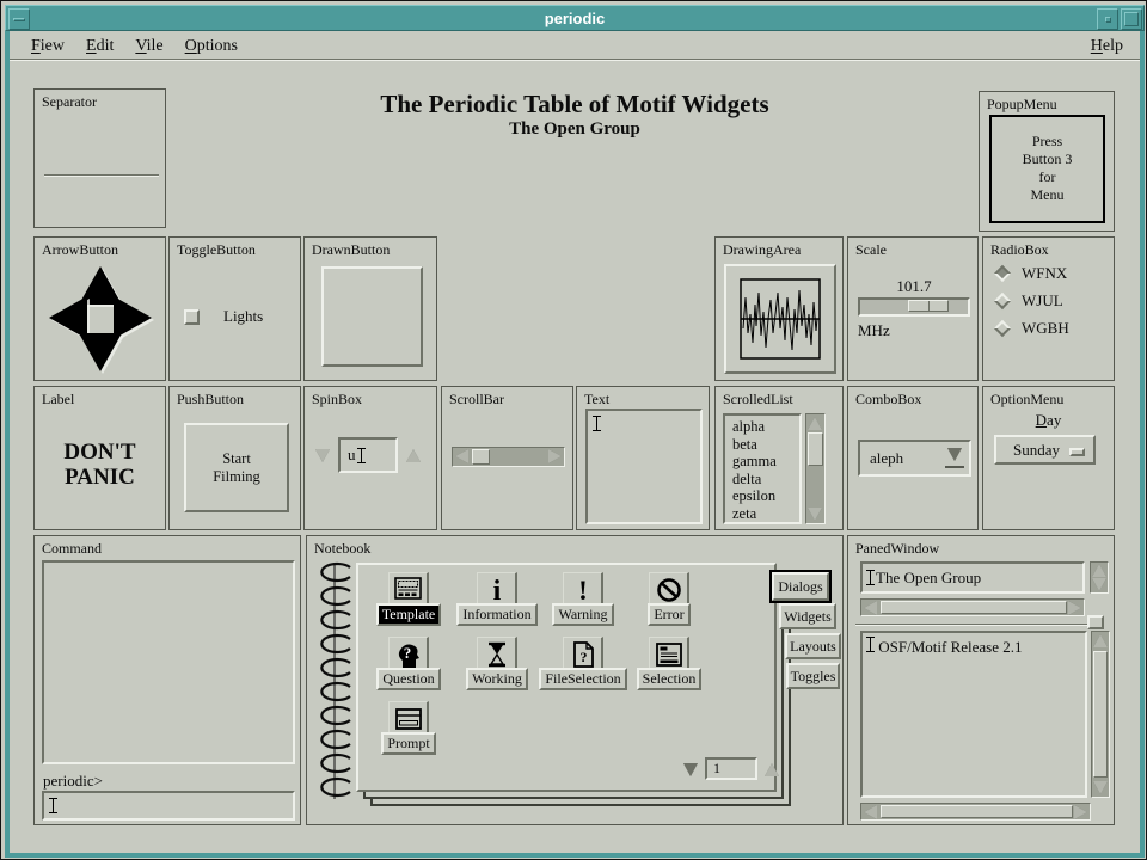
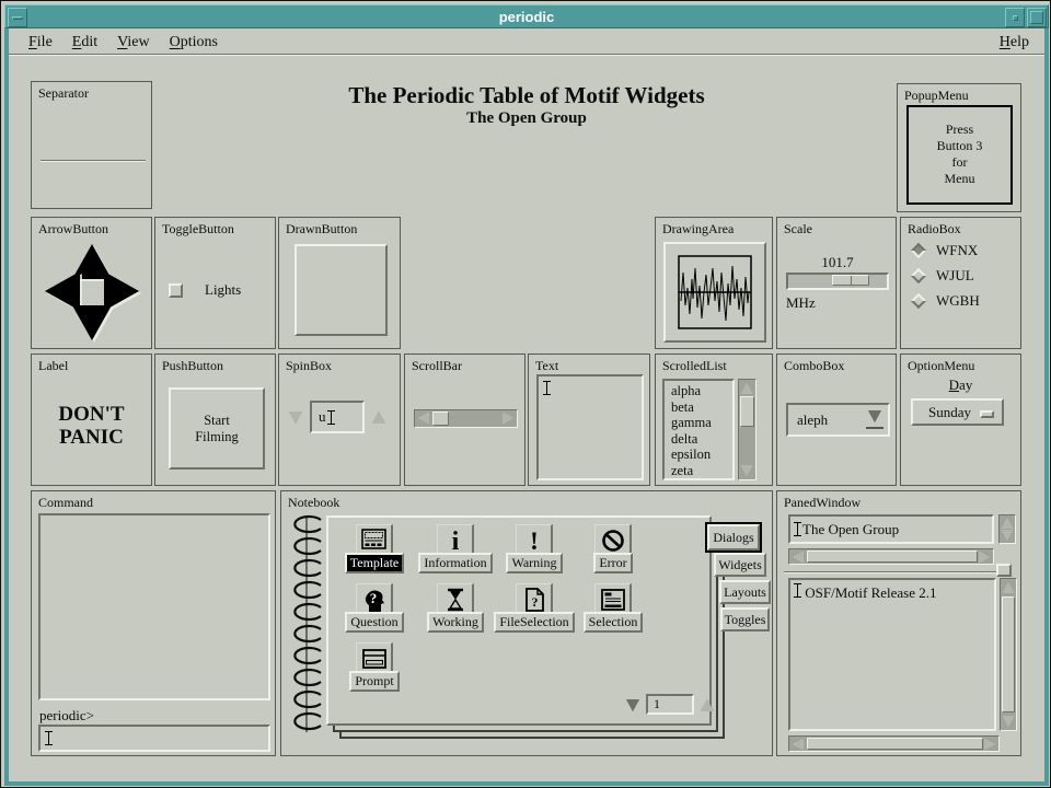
  periodic
- Fiew
+ File
  Edit
- Vile
+ View
  Options
  Help
  The Periodic Table of Motif Widgets
  The Open Group
  Separator
  PopupMenu
  Press
  Button 3
  for
  Menu
  ArrowButton
  ToggleButton
  Lights
  DrawnButton
  DrawingArea
  Scale
  101.7
  MHz
  RadioBox
  WFNX
  WJUL
  WGBH
  Label
  DON'T
  PANIC
  PushButton
  Start
  Filming
  SpinBox
  u
  ScrollBar
  Text
  ScrolledList
  alpha
  beta
  gamma
  delta
  epsilon
  zeta
  ComboBox
  aleph
  OptionMenu
  Day
  Sunday
  Command
  periodic>
  Notebook
  Template
  i
  Information
  !
  Warning
  Error
  ?
  Question
  Working
  ?
  FileSelection
  Selection
  Prompt
  1
  Dialogs
  Widgets
  Layouts
  Toggles
  PanedWindow
  The Open Group
  OSF/Motif Release 2.1
